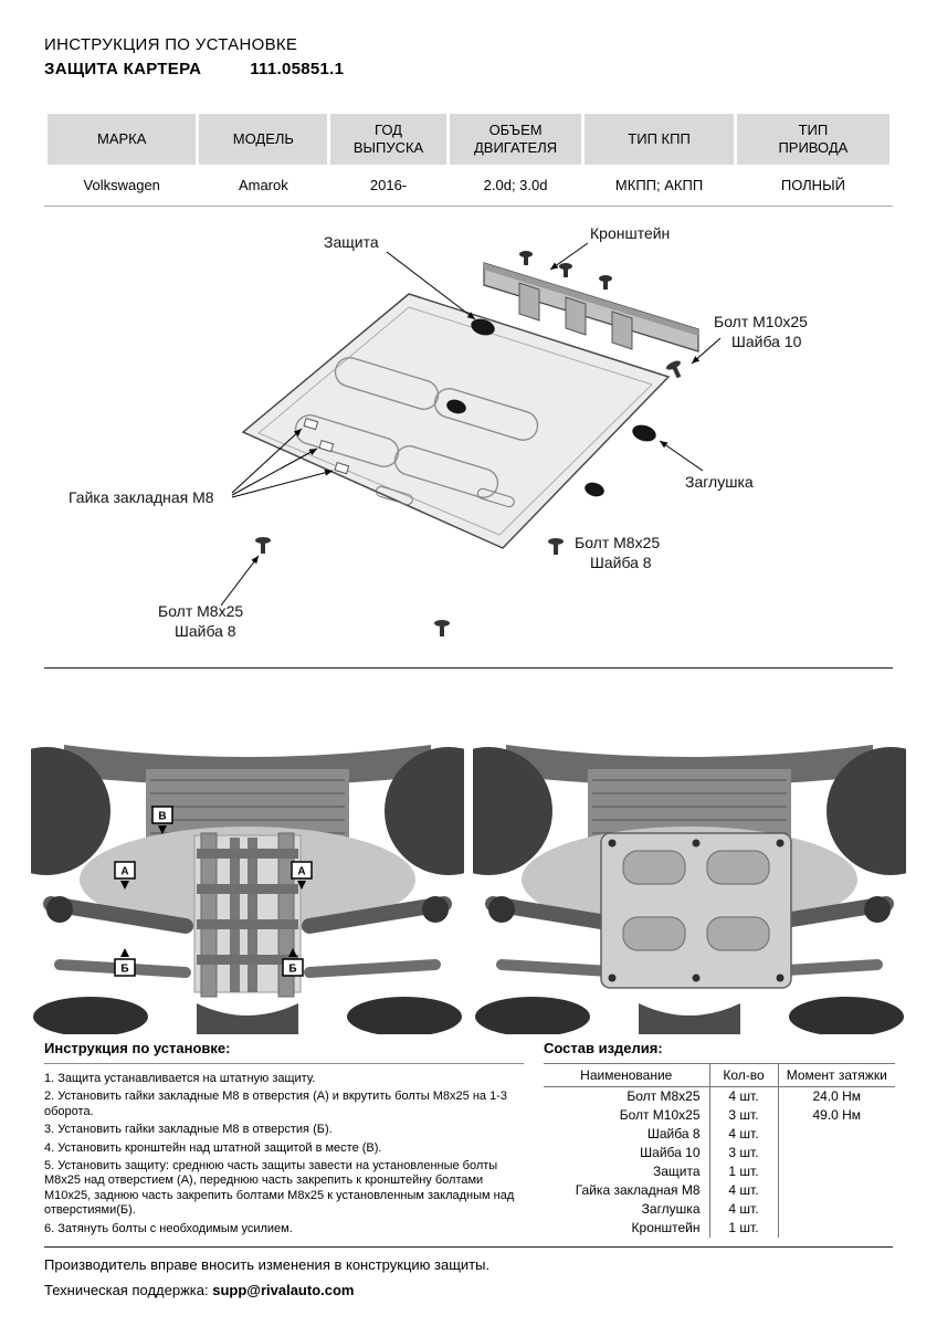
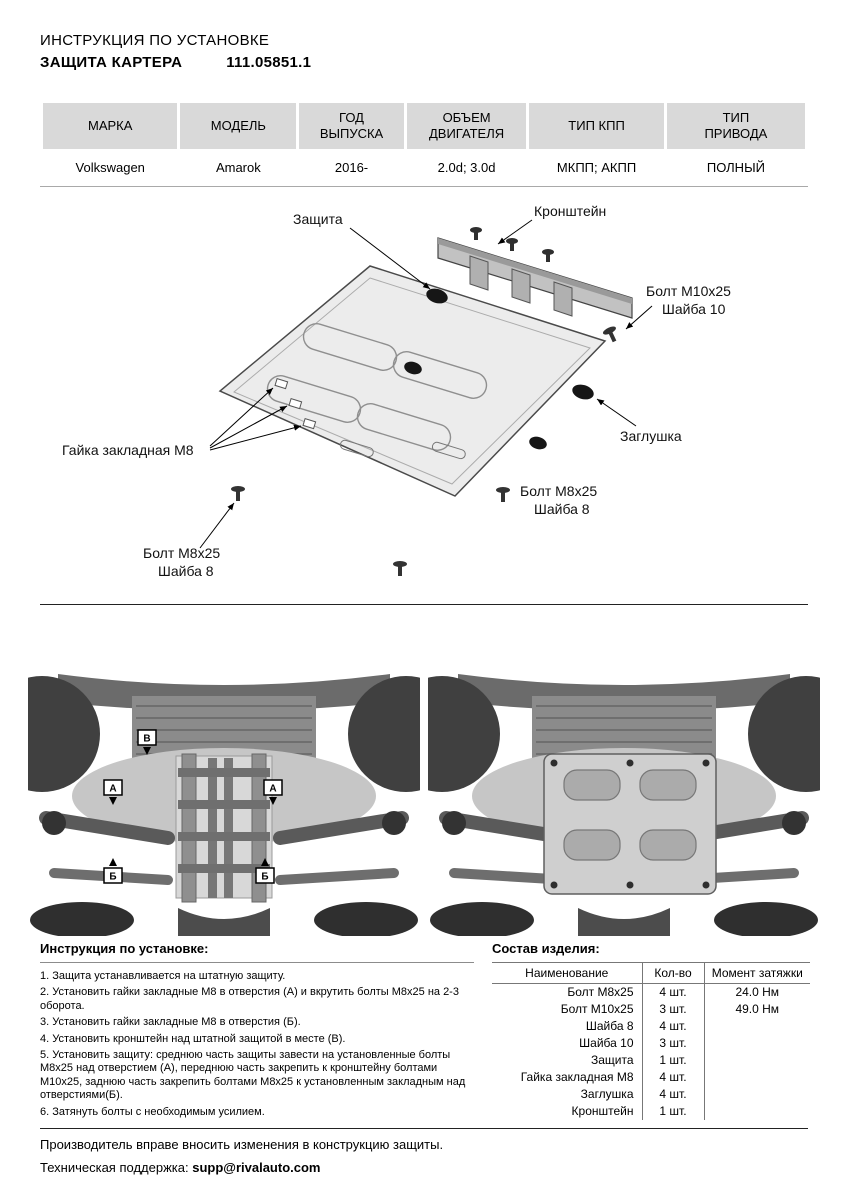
  ИНСТРУКЦИЯ ПО УСТАНОВКЕ
  ЗАЩИТА КАРТЕРА 111.05851.1
  МАРКА	МОДЕЛЬ	ГОД ВЫПУСКА	ОБЪЕМ ДВИГАТЕЛЯ	ТИП КПП	ТИП ПРИВОДА
  Volkswagen	Amarok	2016-	2.0d; 3.0d	МКПП; АКПП	ПОЛНЫЙ
  Защита
  Кронштейн
  Болт М10х25
  Шайба 10
  Заглушка
  Гайка закладная М8
  Болт М8х25
  Шайба 8
  Болт М8х25
  Шайба 8
  В
  А
  А
  Б
  Б
  Инструкция по установке:
  1. Защита устанавливается на штатную защиту.
- 2. Установить гайки закладные М8 в отверстия (А) и вкрутить болты М8х25 на 1-3 оборота.
+ 2. Установить гайки закладные М8 в отверстия (А) и вкрутить болты М8х25 на 2-3 оборота.
  3. Установить гайки закладные М8 в отверстия (Б).
  4. Установить кронштейн над штатной защитой в месте (В).
  5. Установить защиту: среднюю часть защиты завести на установленные болты М8х25 над отверстием (А), переднюю часть закрепить к кронштейну болтами М10х25, заднюю часть закрепить болтами М8х25 к установленным закладным над отверстиями(Б).
  6. Затянуть болты с необходимым усилием.
  Состав изделия:
  Наименование	Кол-во	Момент затяжки
  Болт М8х25	4 шт.	24.0 Нм
  Болт М10х25	3 шт.	49.0 Нм
  Шайба 8	4 шт.
  Шайба 10	3 шт.
  Защита	1 шт.
  Гайка закладная М8	4 шт.
  Заглушка	4 шт.
  Кронштейн	1 шт.
  Производитель вправе вносить изменения в конструкцию защиты.
  Техническая поддержка: supp@rivalauto.com
